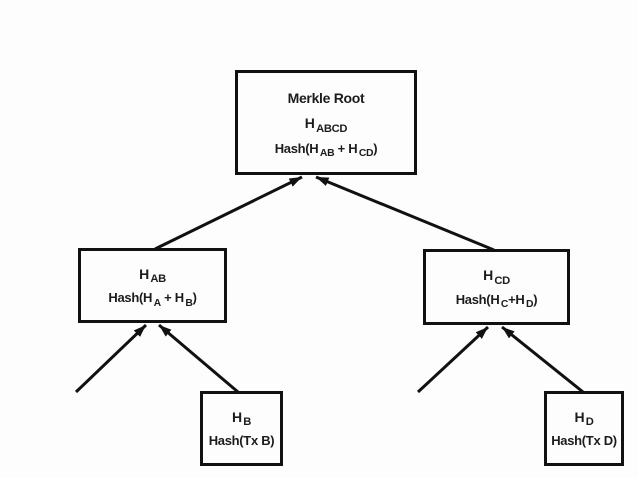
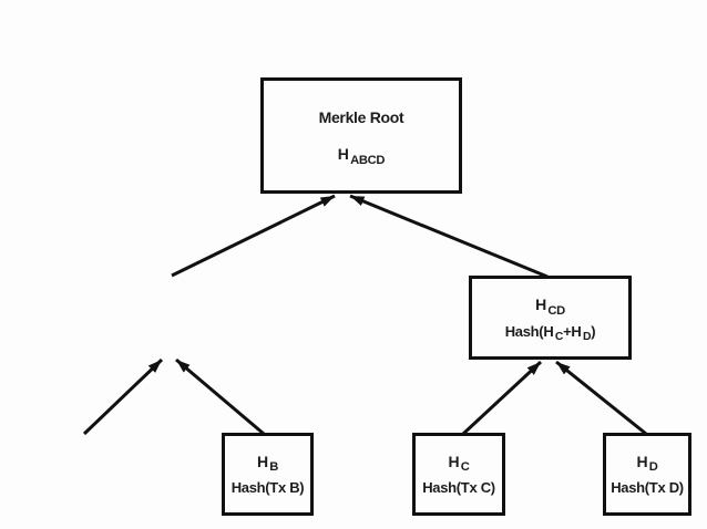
  Merkle Root
  H ABCD
- Hash(H AB + H CD)
- H AB
- Hash(H A + H B)
  H CD
  Hash(H C+H D)
  H B
  Hash(Tx B)
+ H C
+ Hash(Tx C)
  H D
  Hash(Tx D)
